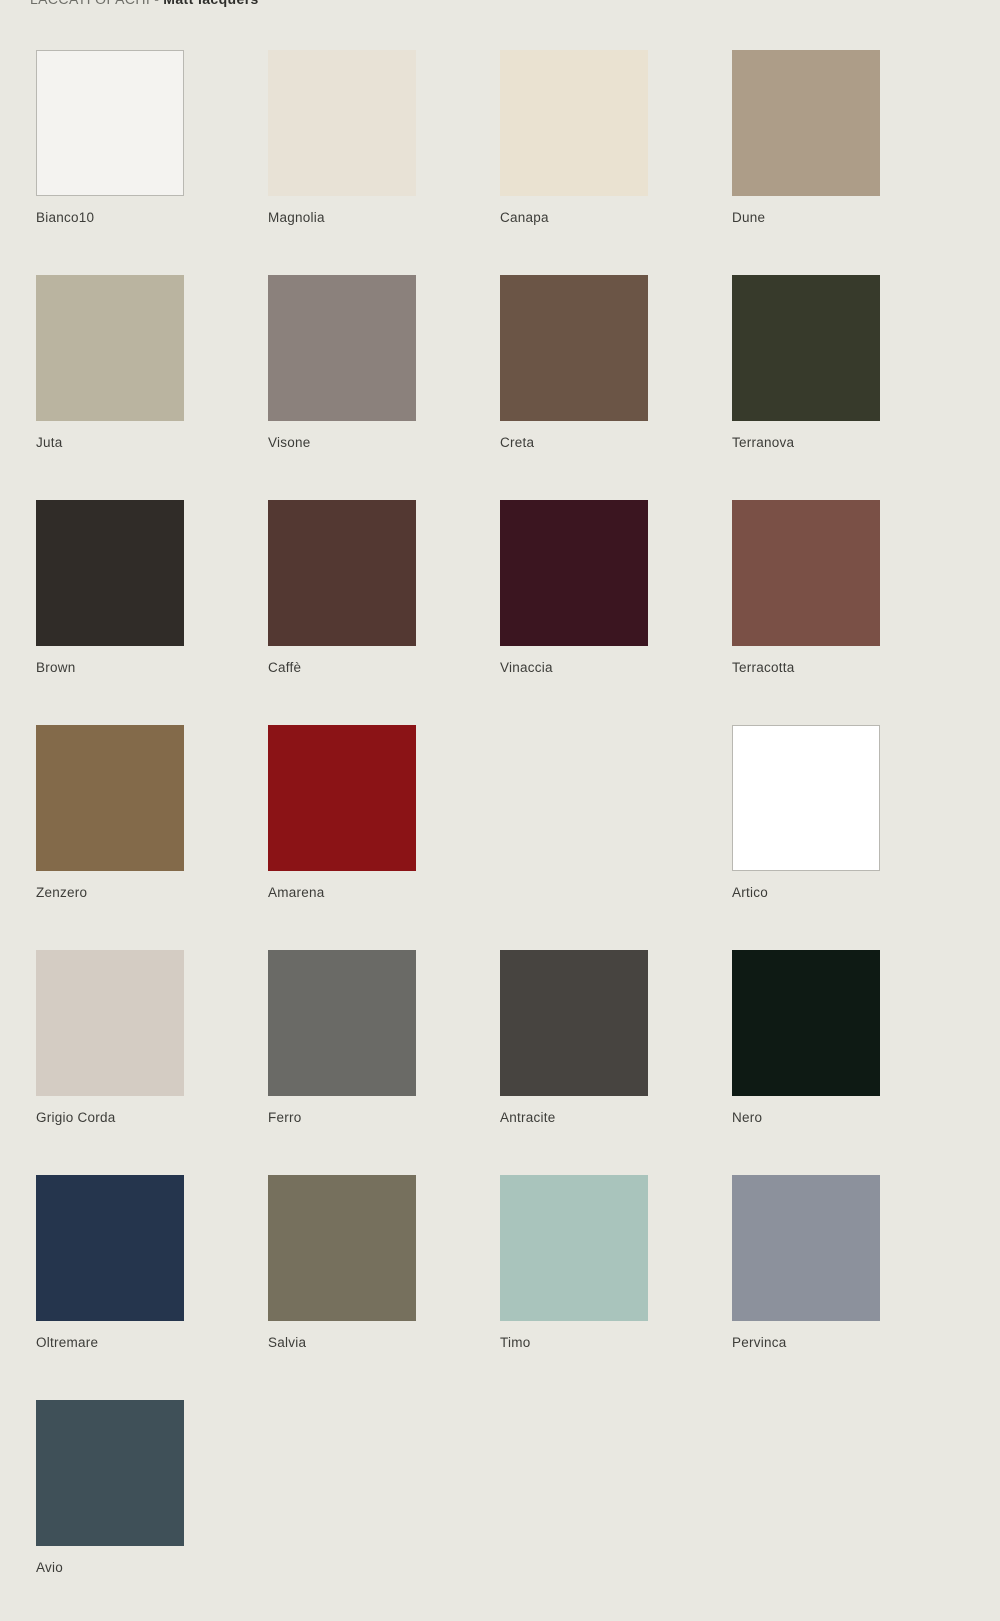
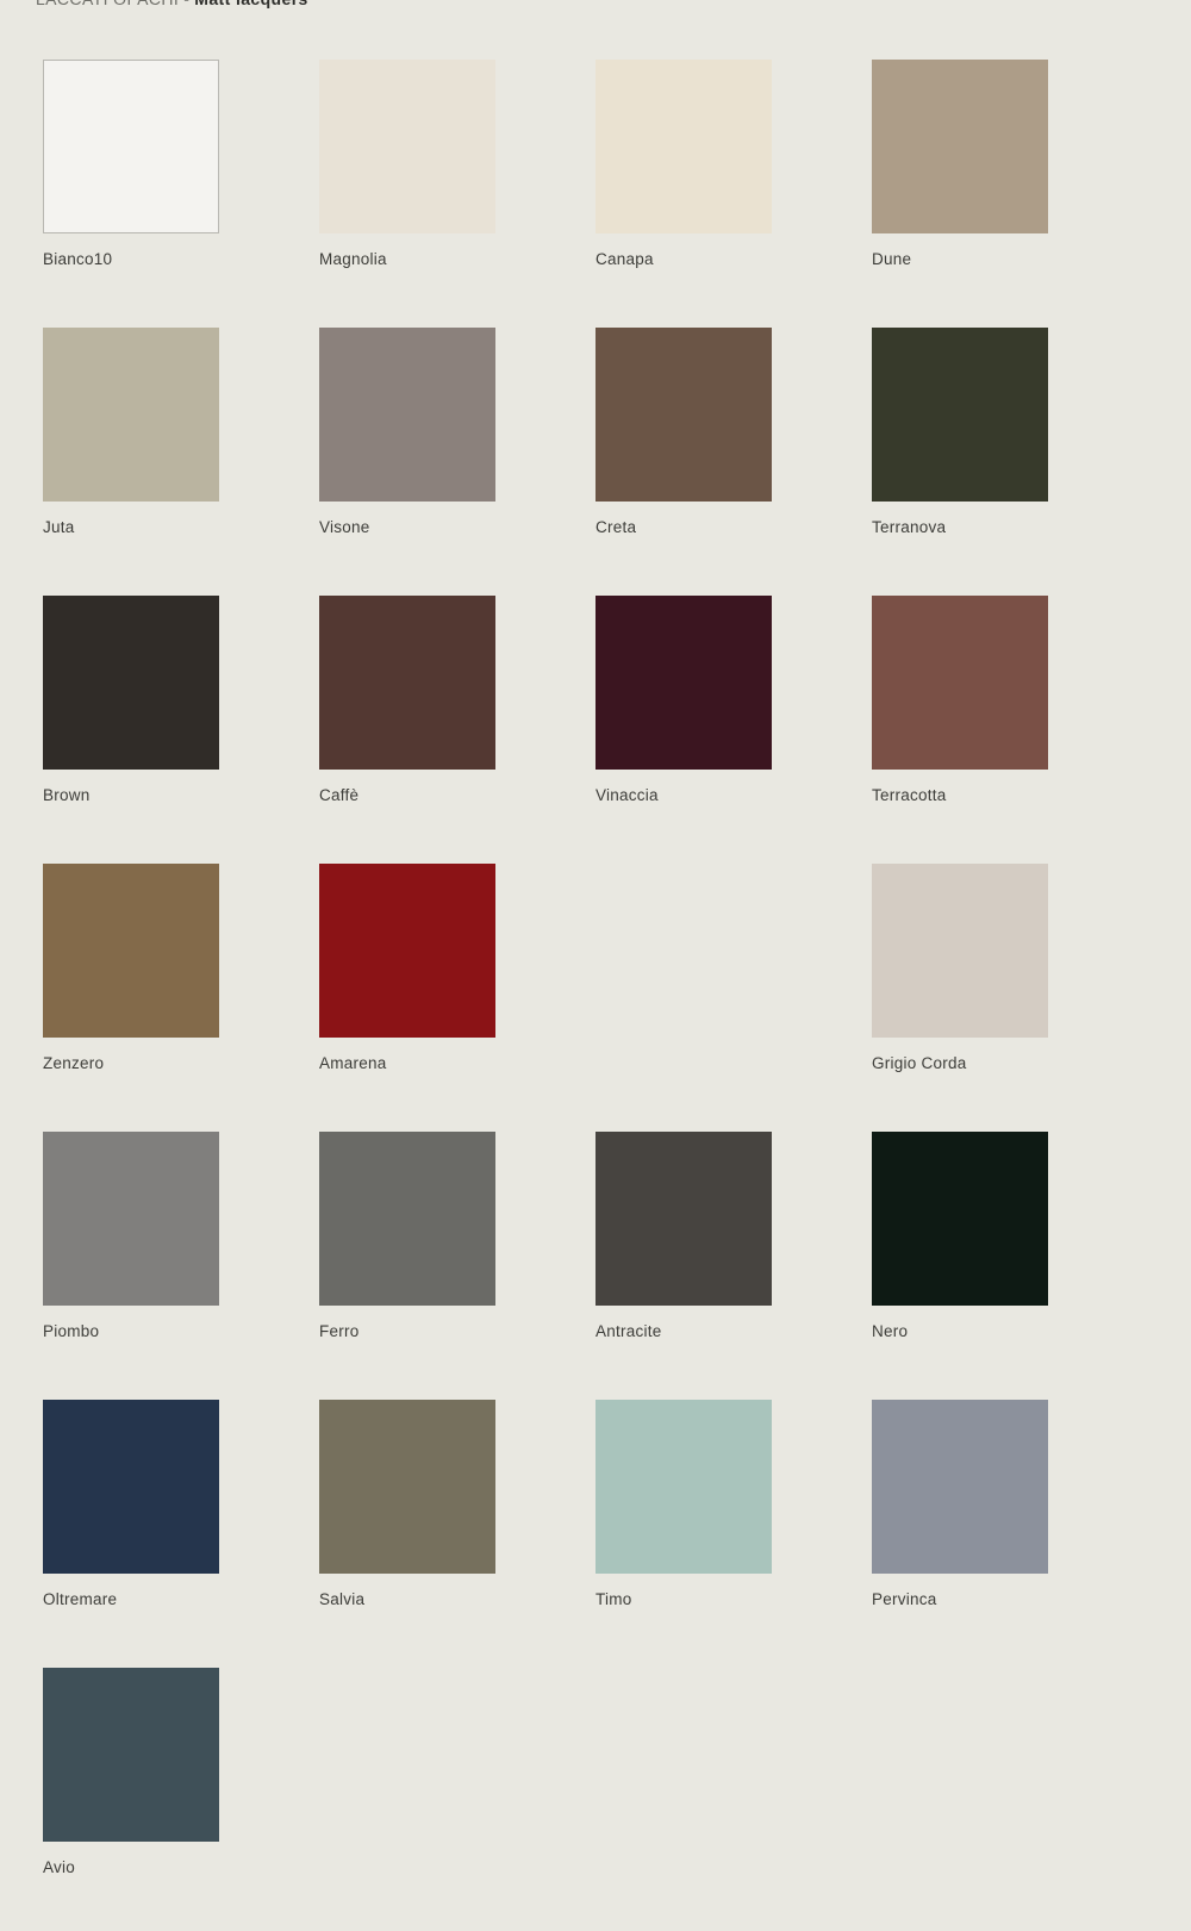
  Bianco10
  Magnolia
  Canapa
  Dune
  Juta
  Visone
  Creta
  Terranova
  Brown
  Caffè
  Vinaccia
  Terracotta
  Zenzero
  Amarena
- Artico
  Grigio Corda
+ Piombo
  Ferro
  Antracite
  Nero
  Oltremare
  Salvia
  Timo
  Pervinca
  Avio
